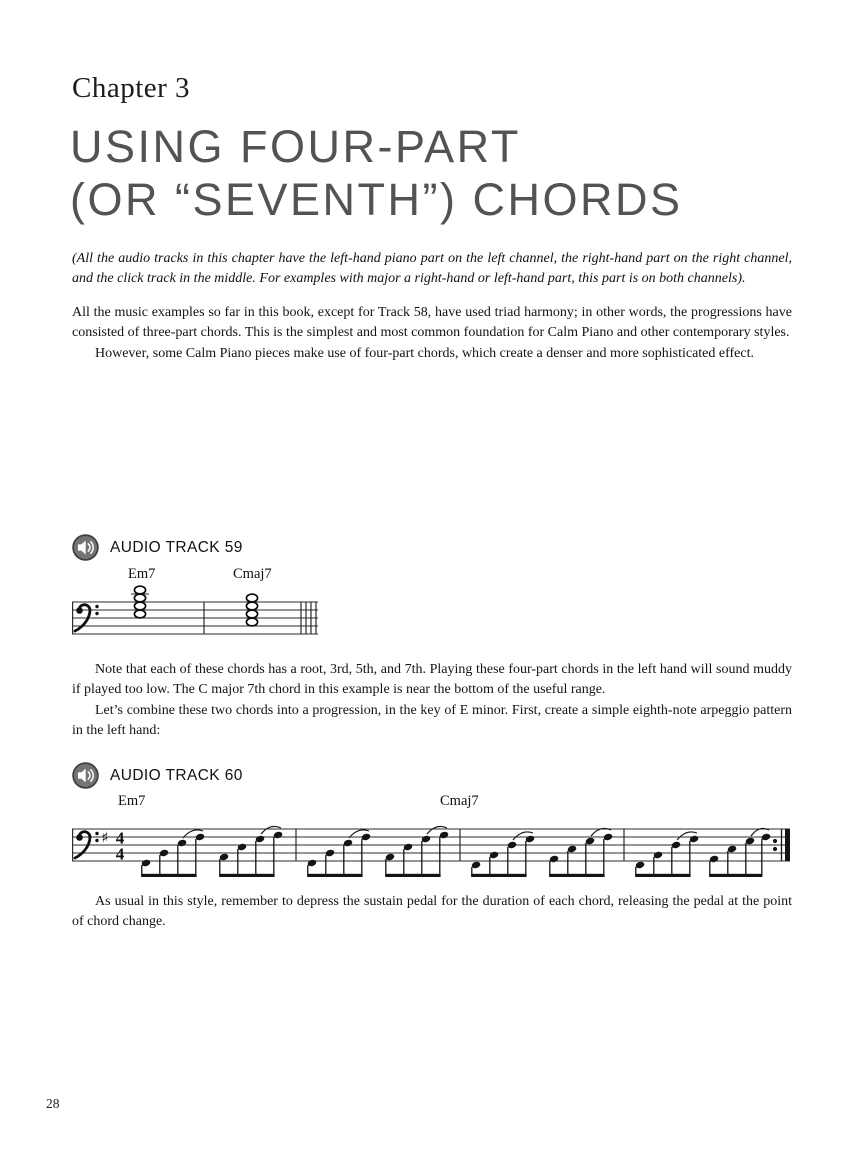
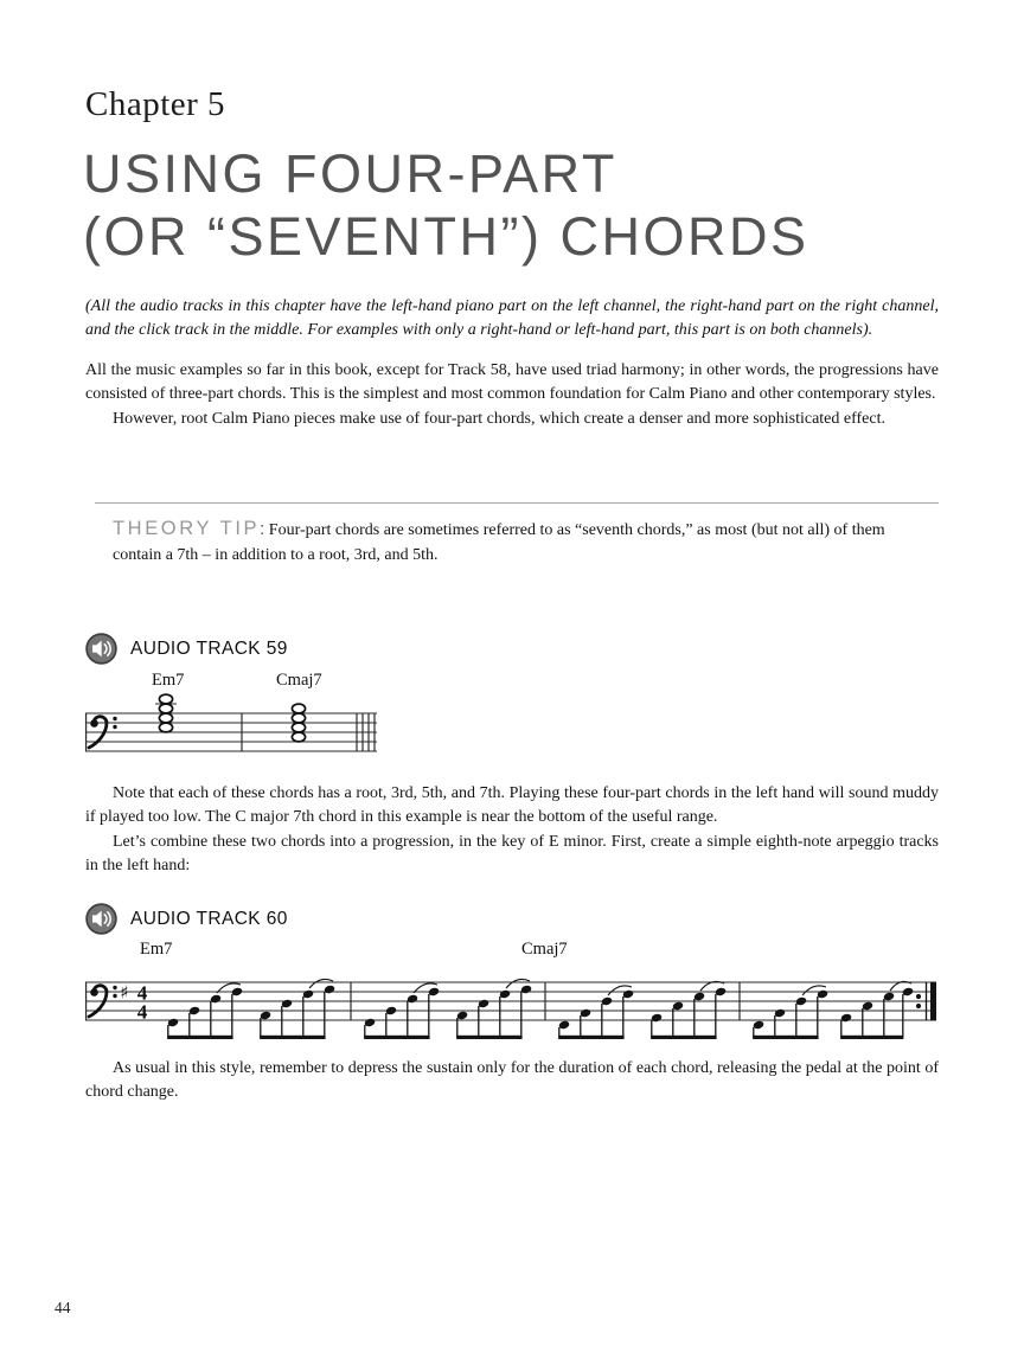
- Chapter 3
+ Chapter 5
  USING FOUR-PART
  (OR “SEVENTH”) CHORDS
- (All the audio tracks in this chapter have the left-hand piano part on the left channel, the right-hand part on the right channel, and the click track in the middle. For examples with major a right-hand or left-hand part, this part is on both channels).
+ (All the audio tracks in this chapter have the left-hand piano part on the left channel, the right-hand part on the right channel, and the click track in the middle. For examples with only a right-hand or left-hand part, this part is on both channels).
  All the music examples so far in this book, except for Track 58, have used triad harmony; in other words, the progressions have consisted of three-part chords. This is the simplest and most common foundation for Calm Piano and other contemporary styles.
- However, some Calm Piano pieces make use of four-part chords, which create a denser and more sophisticated effect.
+ However, root Calm Piano pieces make use of four-part chords, which create a denser and more sophisticated effect.
+ THEORY TIP: Four-part chords are sometimes referred to as “seventh chords,” as most (but not all) of them contain a 7th – in addition to a root, 3rd, and 5th.
  AUDIO TRACK 59
  Em7
  Cmaj7
  Note that each of these chords has a root, 3rd, 5th, and 7th. Playing these four-part chords in the left hand will sound muddy if played too low. The C major 7th chord in this example is near the bottom of the useful range.
- Let’s combine these two chords into a progression, in the key of E minor. First, create a simple eighth-note arpeggio pattern in the left hand:
+ Let’s combine these two chords into a progression, in the key of E minor. First, create a simple eighth-note arpeggio tracks in the left hand:
  AUDIO TRACK 60
  Em7
  Cmaj7
  ♯
  4
  4
- As usual in this style, remember to depress the sustain pedal for the duration of each chord, releasing the pedal at the point of chord change.
+ As usual in this style, remember to depress the sustain only for the duration of each chord, releasing the pedal at the point of chord change.
- 28
+ 44
